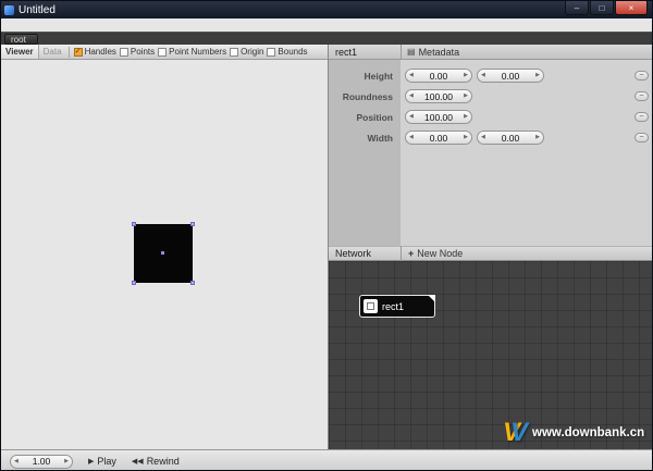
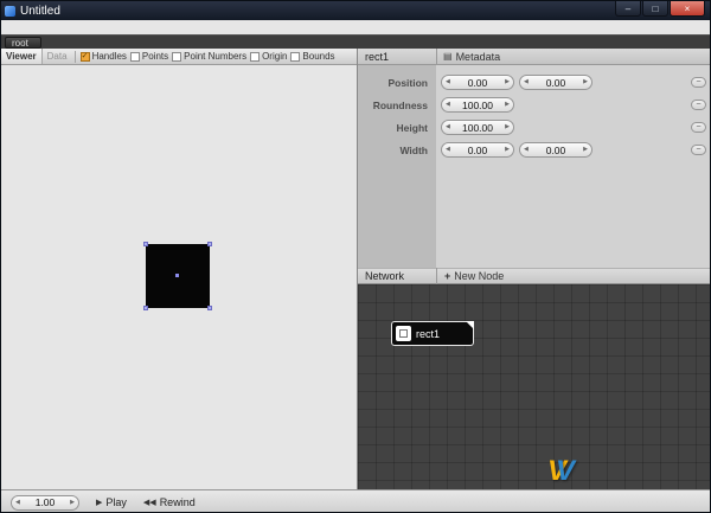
  Untitled
  –
  □
  ×
  root
  Viewer
  Data
  Handles
  Points
  Point Numbers
  Origin
  Bounds
  rect1
  ▤
  Metadata
- Height
+ Position
  0.00
  0.00
  Roundness
  100.00
- Position
+ Height
  100.00
  Width
  0.00
  0.00
  Network
  +
  New Node
  rect1
  V
  V
- www.downbank.cn
  1.00
  Play
  Rewind
